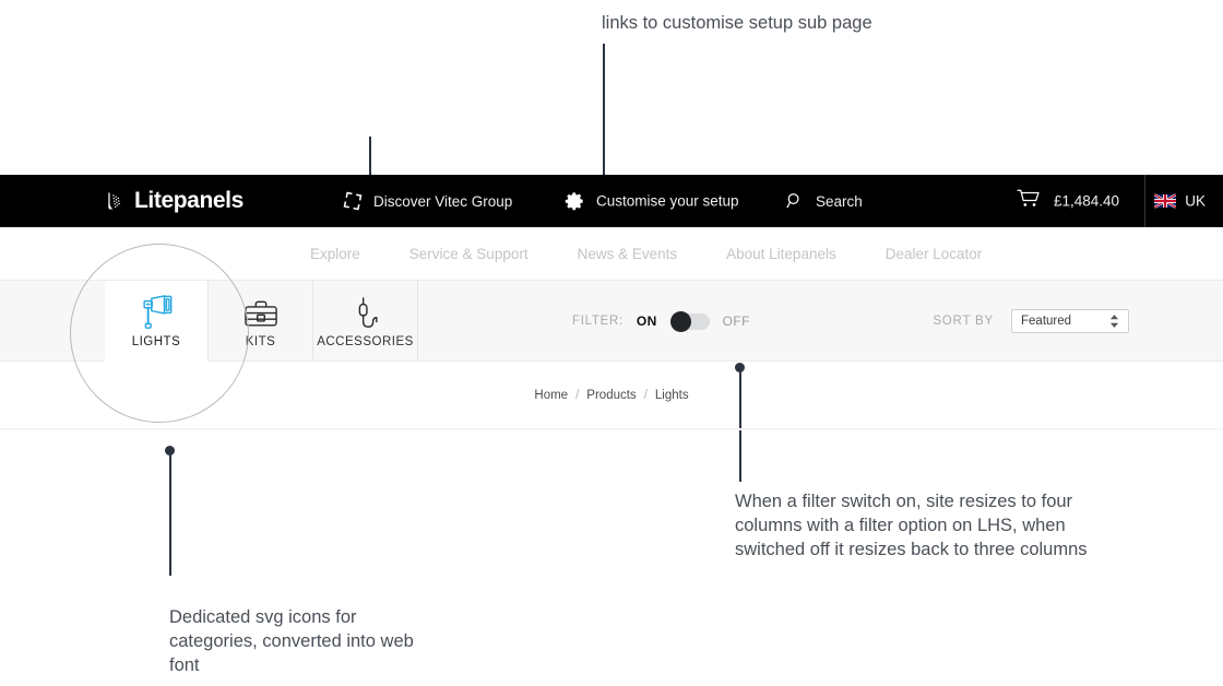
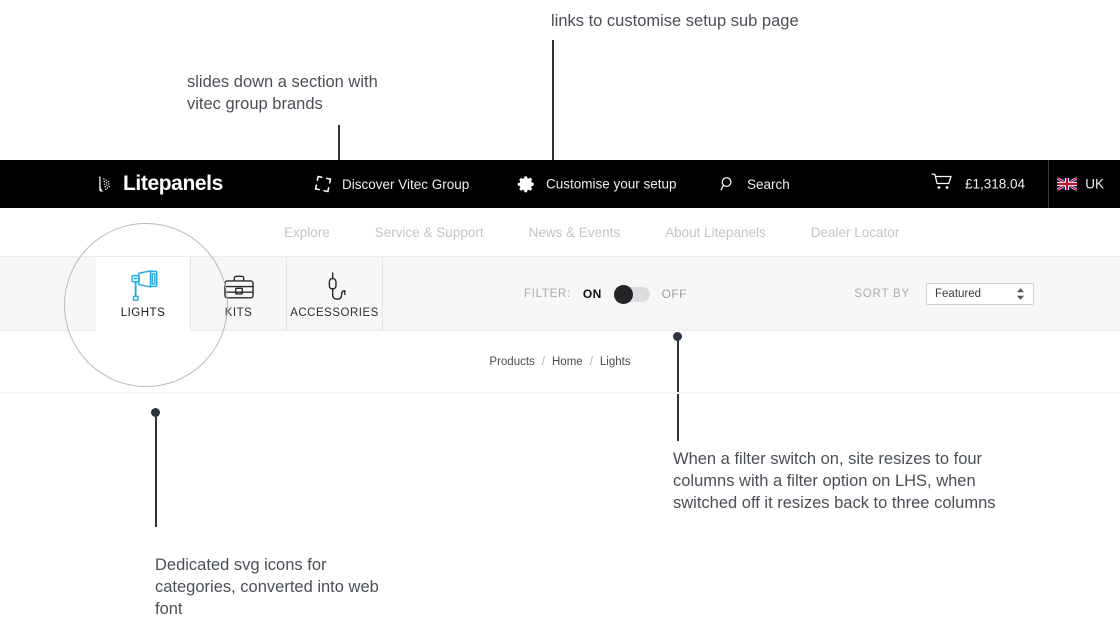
+ slides down a section with
+ vitec group brands
  links to customise setup sub page
  When a filter switch on, site resizes to four
  columns with a filter option on LHS, when
  switched off it resizes back to three columns
  Dedicated svg icons for
  categories, converted into web
  font
  Litepanels
  Discover Vitec Group
  Customise your setup
  Search
- £1,484.40
+ £1,318.04
  UK
  Explore
  Service & Support
  News & Events
  About Litepanels
  Dealer Locator
  LIGHTS
  KITS
  ACCESSORIES
  FILTER:
  ON
  OFF
  SORT BY
  Featured
- Home
+ Products
  /
- Products
+ Home
  /
  Lights
